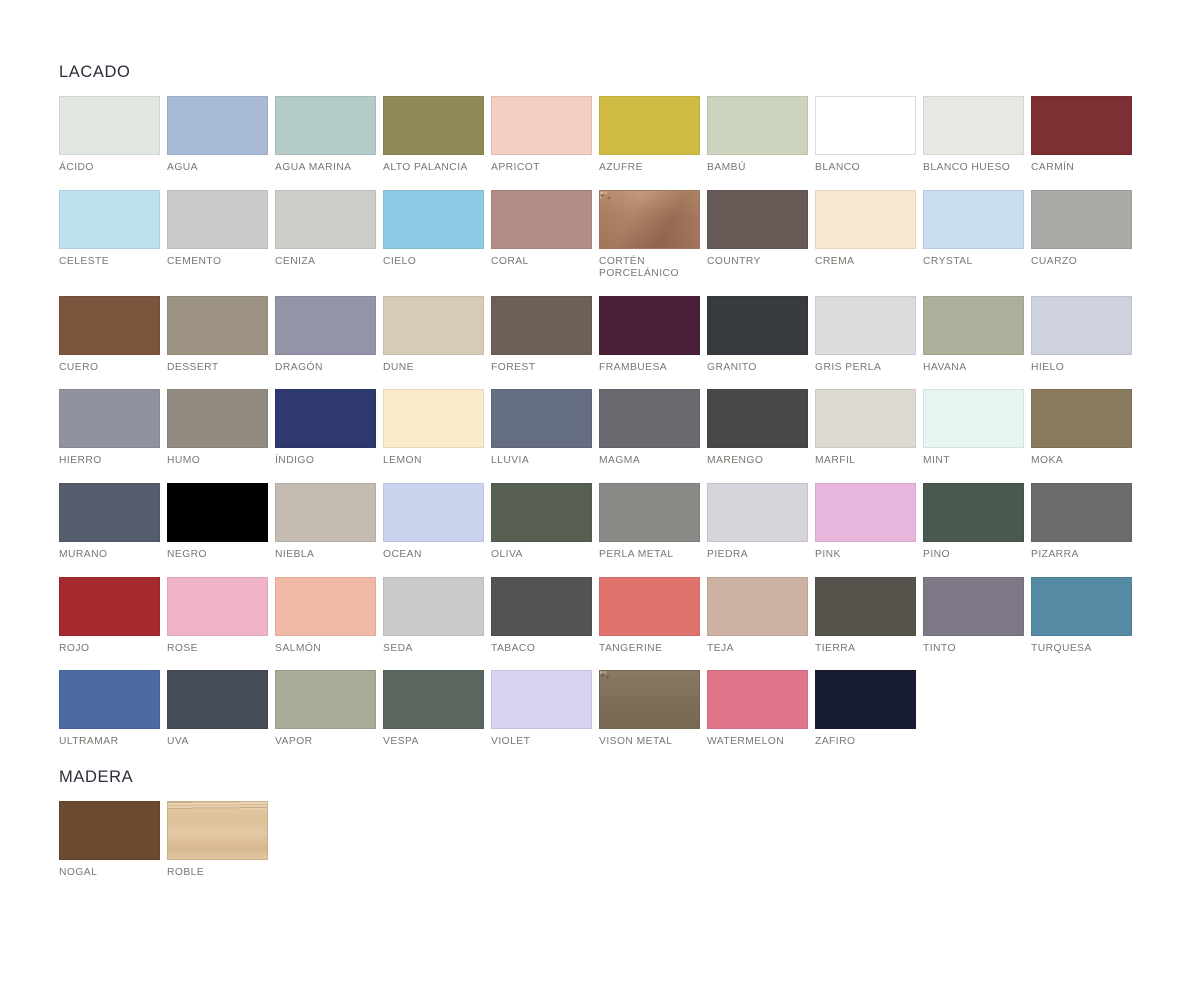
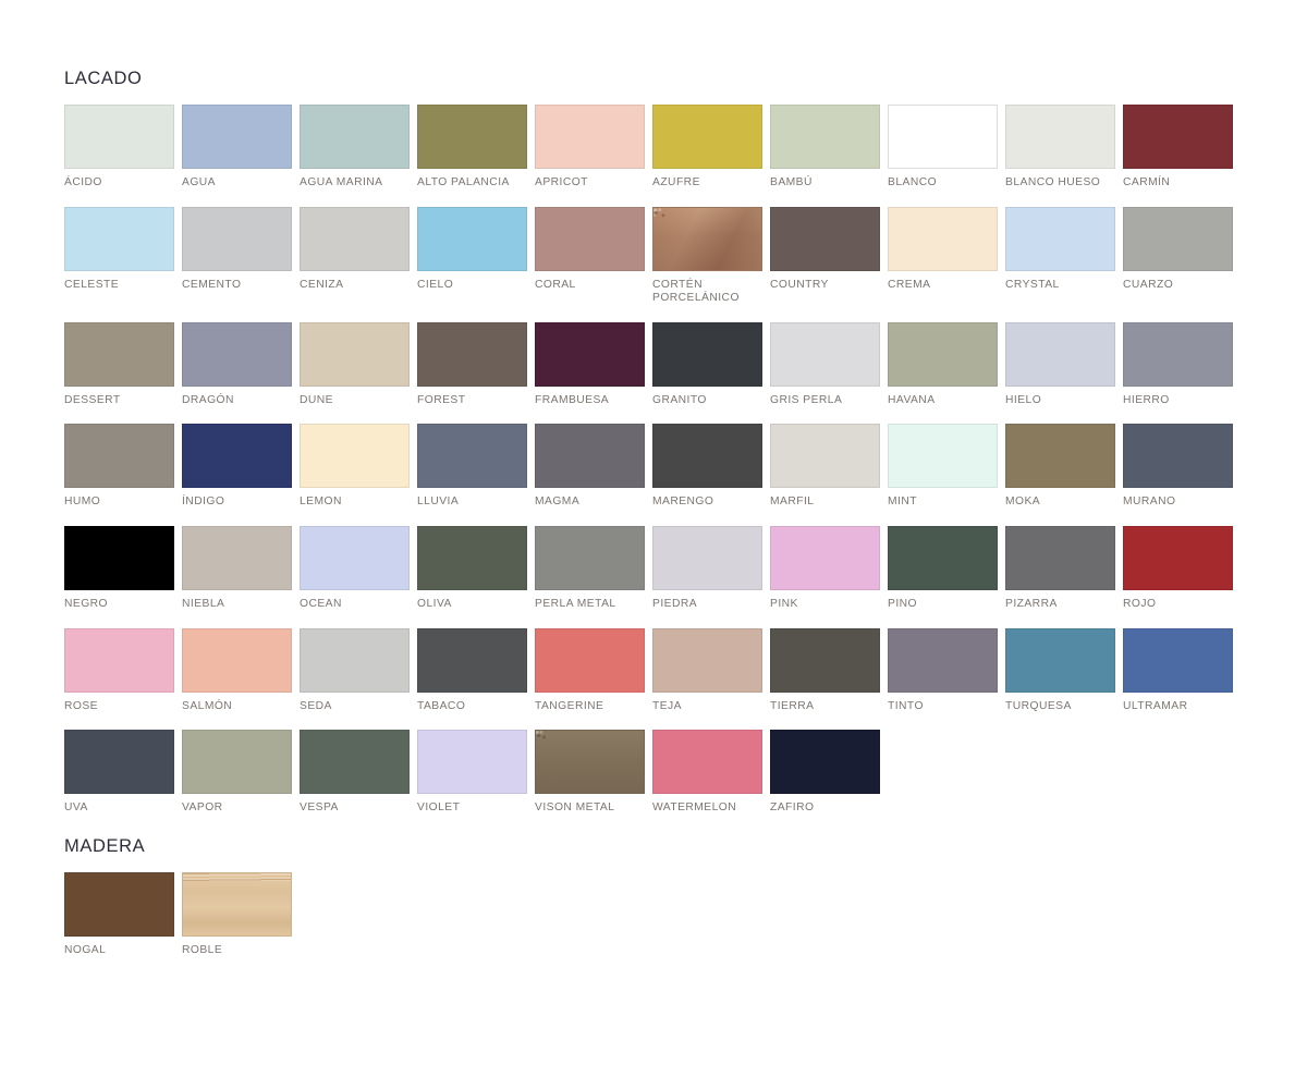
  LACADO
  ÁCIDO
  AGUA
  AGUA MARINA
  ALTO PALANCIA
  APRICOT
  AZUFRE
  BAMBÚ
  BLANCO
  BLANCO HUESO
  CARMÍN
  CELESTE
  CEMENTO
  CENIZA
  CIELO
  CORAL
  CORTÉN PORCELÁNICO
  COUNTRY
  CREMA
  CRYSTAL
  CUARZO
- CUERO
  DESSERT
  DRAGÓN
  DUNE
  FOREST
  FRAMBUESA
  GRANITO
  GRIS PERLA
  HAVANA
  HIELO
  HIERRO
  HUMO
  ÍNDIGO
  LEMON
  LLUVIA
  MAGMA
  MARENGO
  MARFIL
  MINT
  MOKA
  MURANO
  NEGRO
  NIEBLA
  OCEAN
  OLIVA
  PERLA METAL
  PIEDRA
  PINK
  PINO
  PIZARRA
  ROJO
  ROSE
  SALMÓN
  SEDA
  TABACO
  TANGERINE
  TEJA
  TIERRA
  TINTO
  TURQUESA
  ULTRAMAR
  UVA
  VAPOR
  VESPA
  VIOLET
  VISON METAL
  WATERMELON
  ZAFIRO
  MADERA
  NOGAL
  ROBLE
